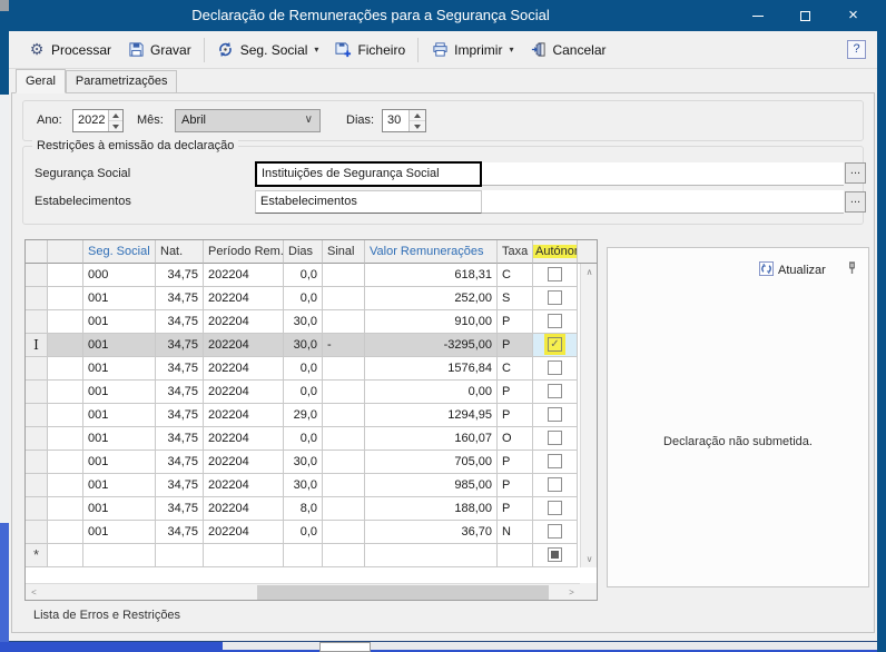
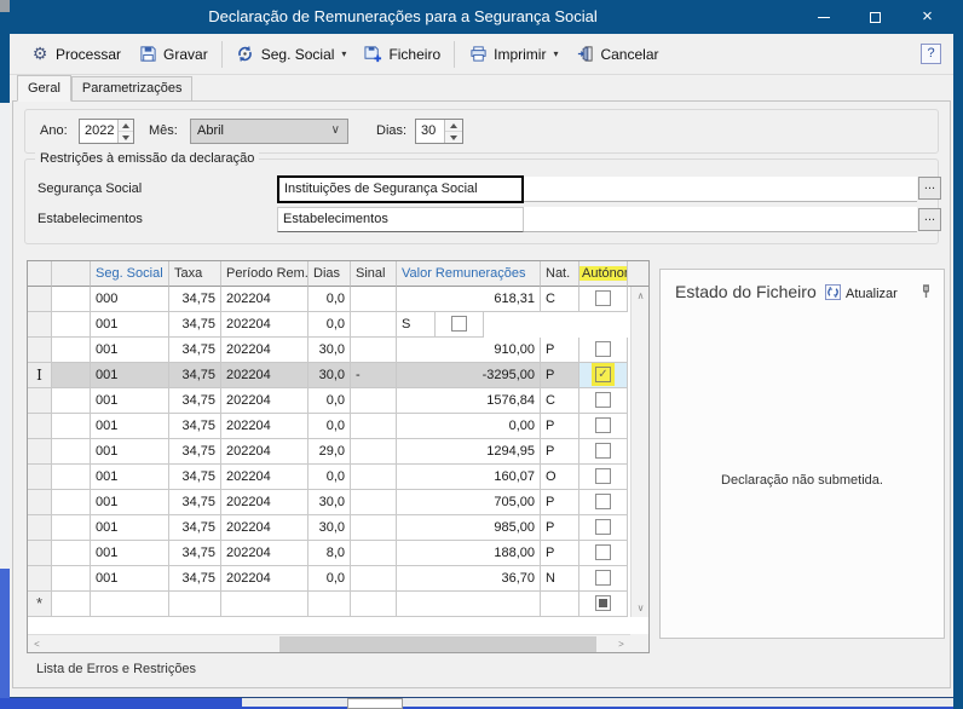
  Declaração de Remunerações para a Segurança Social
  ×
  ⚙
  Processar
  Gravar
  Seg. Social
  ▾
  Ficheiro
  Imprimir
  ▾
  Cancelar
  ?
  Geral
  Parametrizações
  Ano:
  2022
  Mês:
  Abril
  ∨
  Dias:
  30
  Restrições à emissão da declaração
  Segurança Social
  Instituições de Segurança Social
  ...
  Estabelecimentos
  Estabelecimentos
  ...
  Seg. Social
- Nat.
+ Taxa
  Período Rem.
  Dias
  Sinal
  Valor Remunerações
- Taxa
+ Nat.
  Autóno
  000
  34,75
  202204
  0,0
  618,31
  C
  001
  34,75
  202204
  0,0
- 252,00
  S
  001
  34,75
  202204
  30,0
  910,00
  P
  I
  001
  34,75
  202204
  30,0
  -
  -3295,00
  P
  ✓
  001
  34,75
  202204
  0,0
  1576,84
  C
  001
  34,75
  202204
  0,0
  0,00
  P
  001
  34,75
  202204
  29,0
  1294,95
  P
  001
  34,75
  202204
  0,0
  160,07
  O
  001
  34,75
  202204
  30,0
  705,00
  P
  001
  34,75
  202204
  30,0
  985,00
  P
  001
  34,75
  202204
  8,0
  188,00
  P
  001
  34,75
  202204
  0,0
  36,70
  N
  *
  ∧
  ∨
  <
  >
+ Estado do Ficheiro
  Atualizar
  Declaração não submetida.
  Lista de Erros e Restrições
